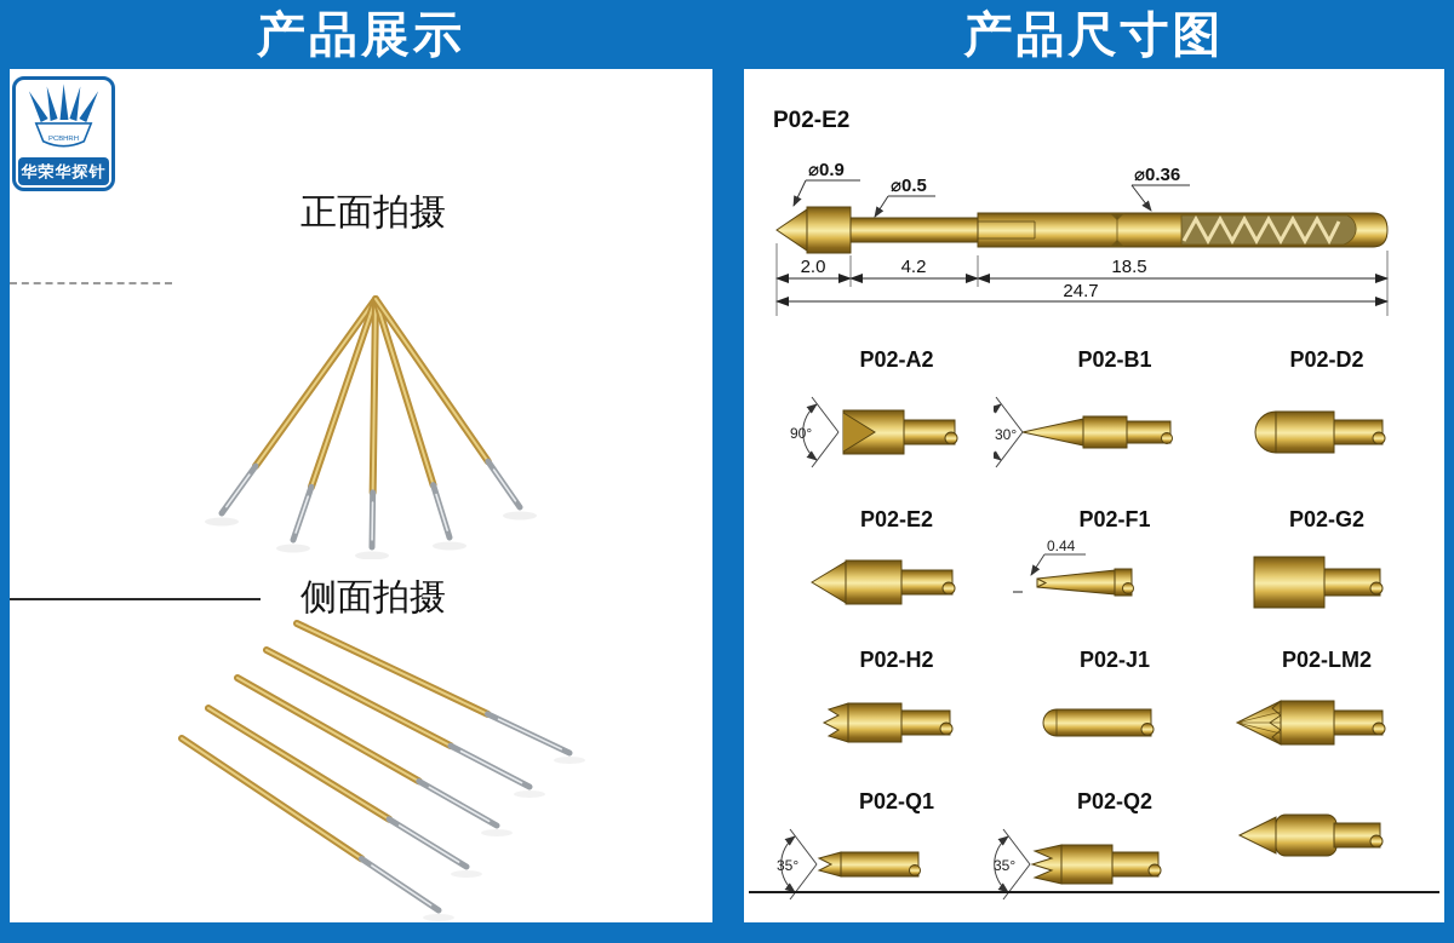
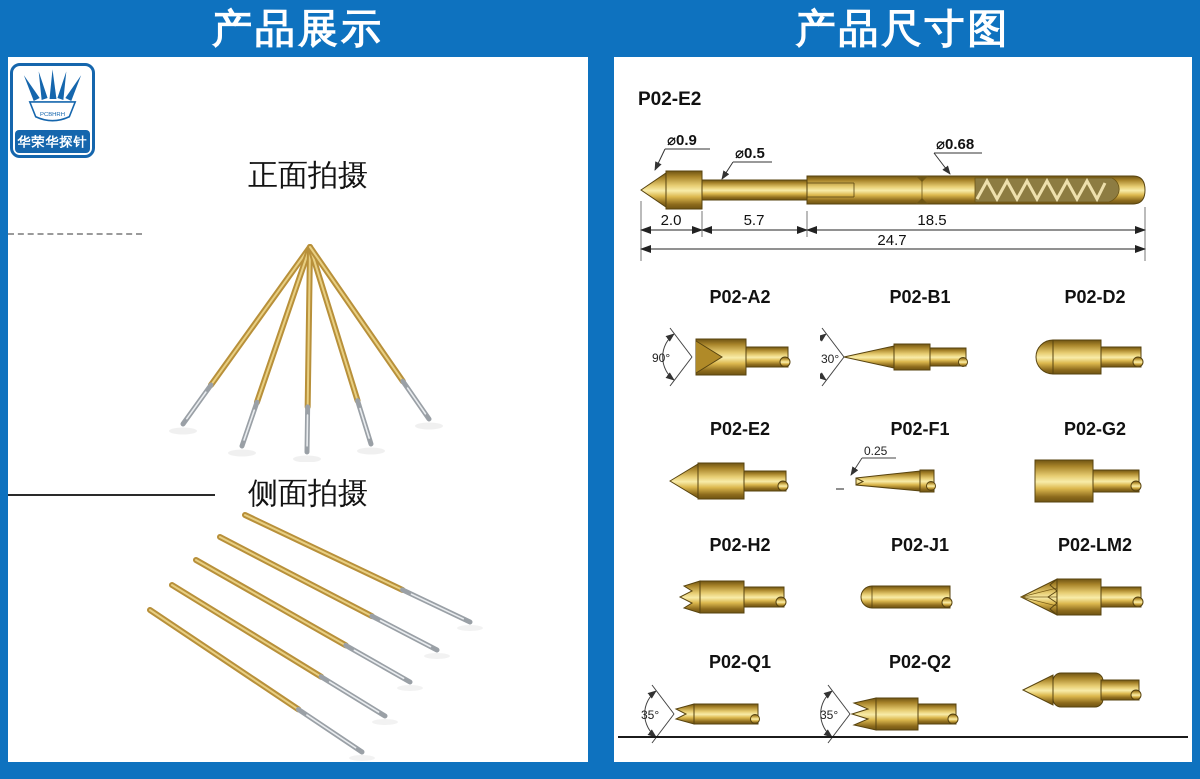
  产品展示
  产品尺寸图
  华荣华探针
  正面拍摄
  侧面拍摄
  P02-E2
  ⌀0.9
  ⌀0.5
- ⌀0.36
+ ⌀0.68
  2.0
- 4.2
+ 5.7
  18.5
  24.7
  P02-A2
  90°
  P02-B1
  30°
  P02-D2
  P02-E2
  P02-F1
- 0.44
+ 0.25
  P02-G2
  P02-H2
  P02-J1
  P02-LM2
  P02-Q1
  35°
  P02-Q2
  35°
